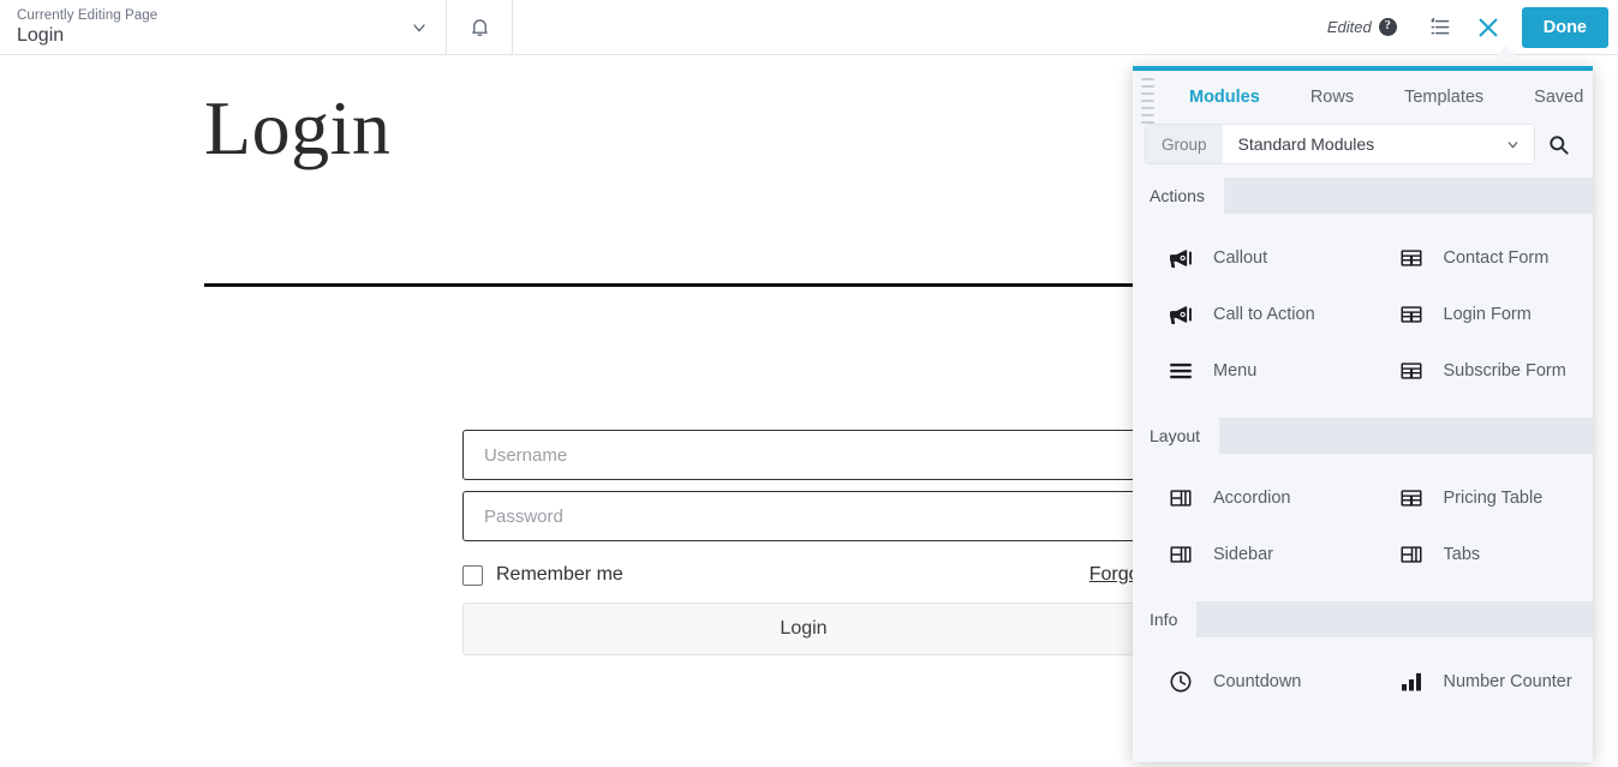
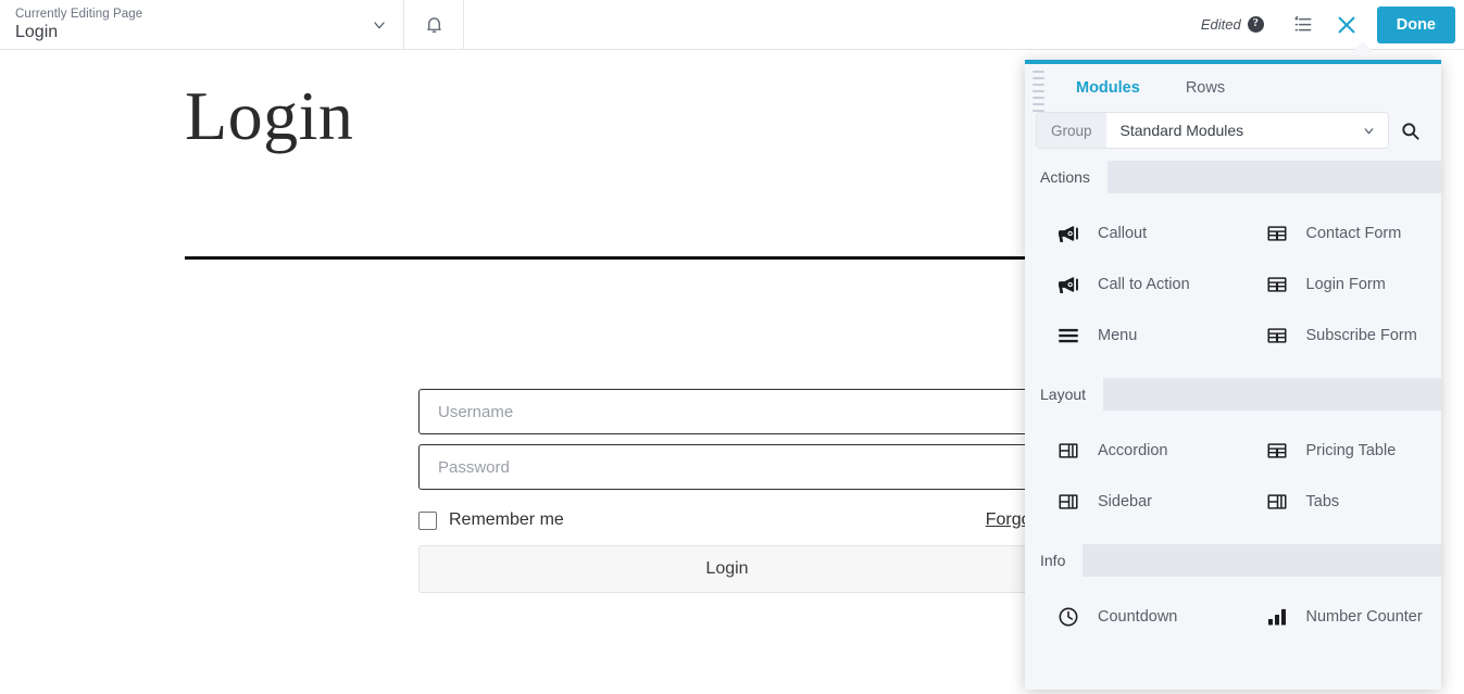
  Login
  Username
  Password
  Remember me
  Login
  Currently Editing Page
  Login
  Edited
  ?
  Done
  Modules
  Rows
- Templates
- Saved
  Group
  Standard Modules
  Actions
  Callout
  Contact Form
  Call to Action
  Login Form
  Menu
  Subscribe Form
  Layout
  Accordion
  Pricing Table
  Sidebar
  Tabs
  Info
  Countdown
  Number Counter
